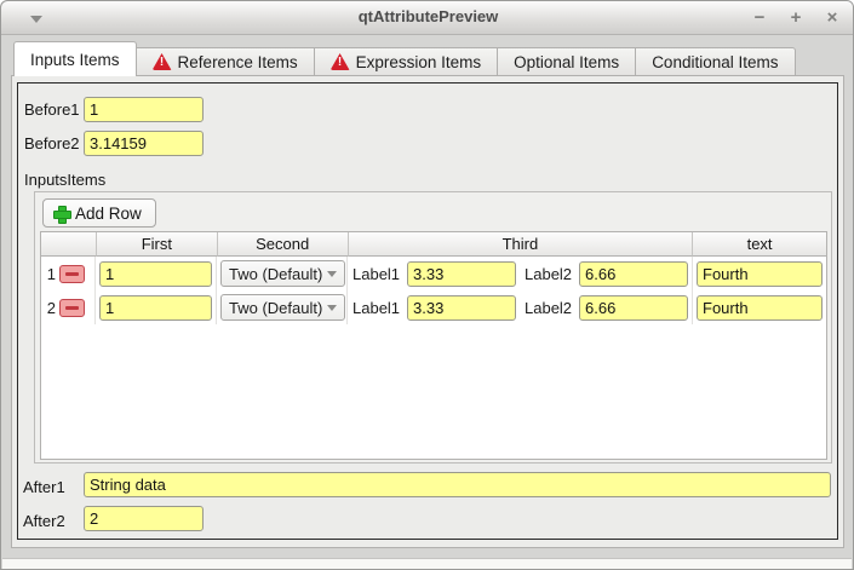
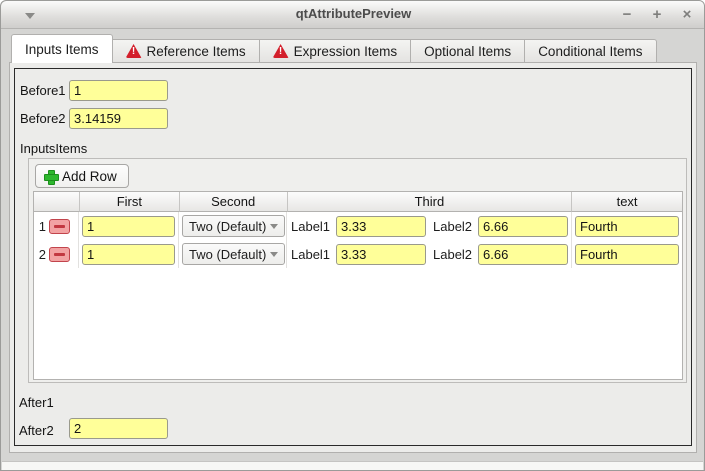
  qtAttributePreview
  −
  +
  ×
  Inputs Items
  Reference Items
  Expression Items
  Optional Items
  Conditional Items
  Before1
  1
  Before2
  3.14159
  InputsItems
  Add Row
  First
  Second
  Third
  text
  1
  1
  Two (Default)
  Label1
  3.33
  Label2
  6.66
  Fourth
  2
  1
  Two (Default)
  Label1
  3.33
  Label2
  6.66
  Fourth
  After1
- String data
  After2
  2
